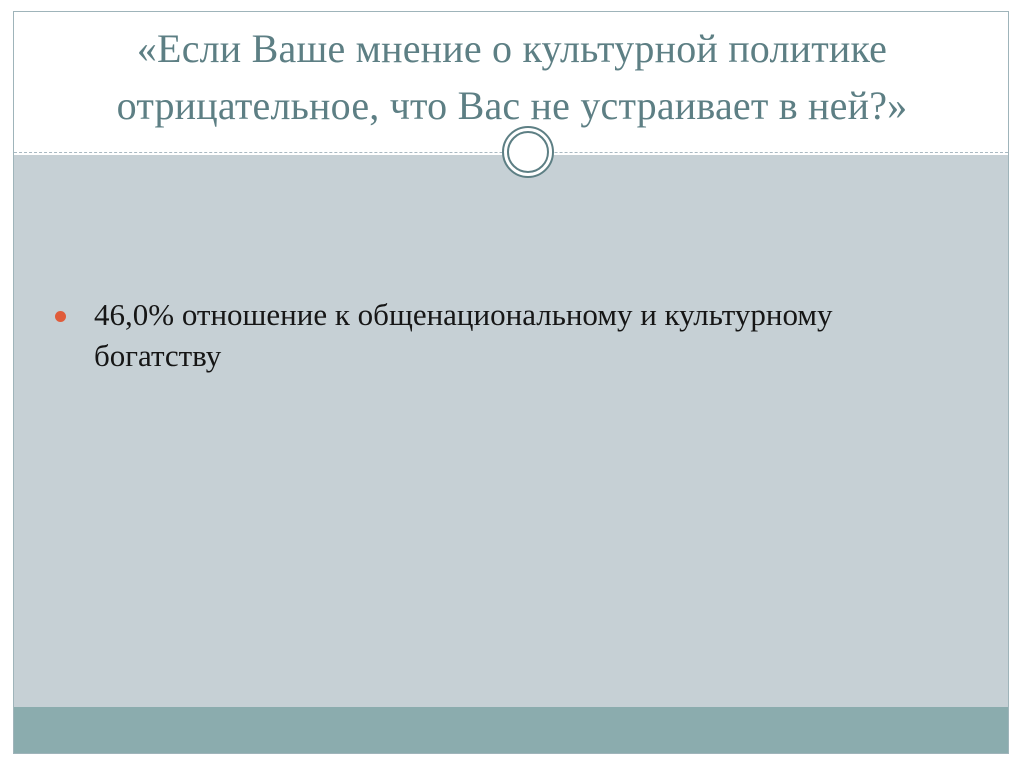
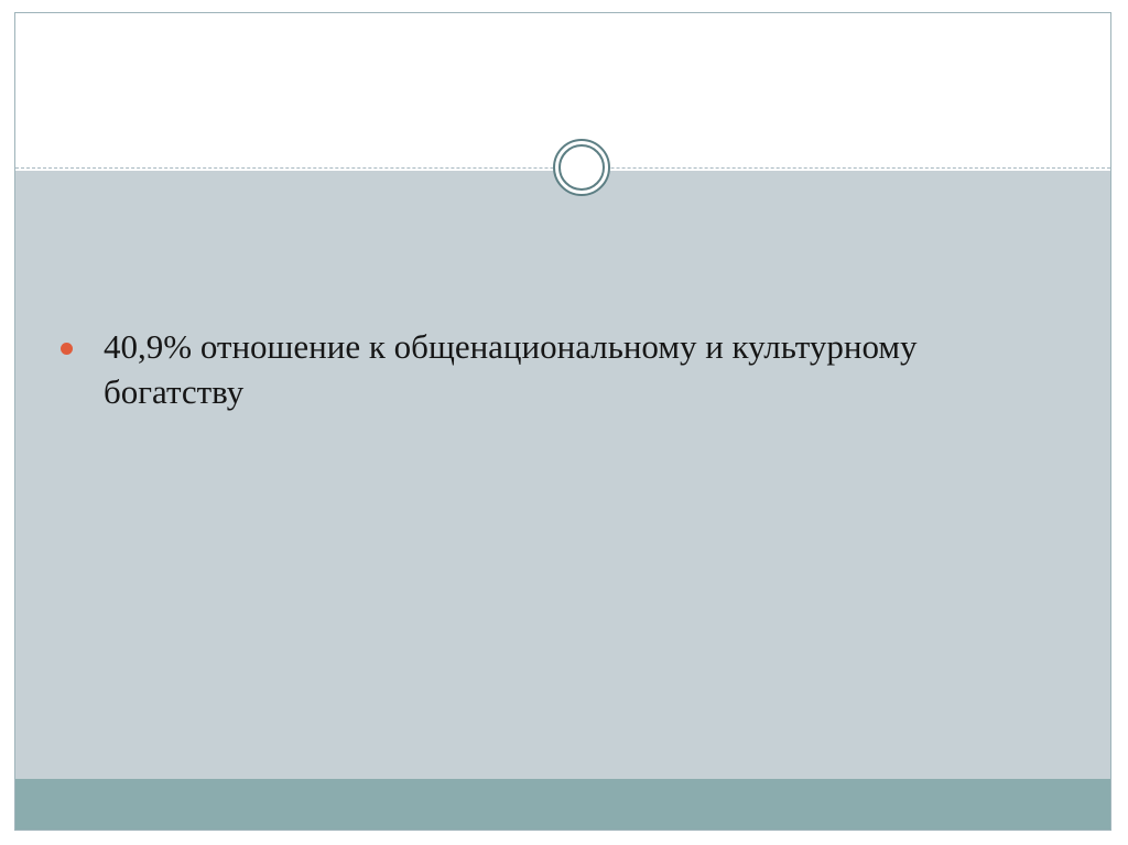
- «Если Ваше мнение о культурной политике
- отрицательное, что Вас не устраивает в ней?»
- 46,0% отношение к общенациональному и культурному богатству
+ 40,9% отношение к общенациональному и культурному богатству
